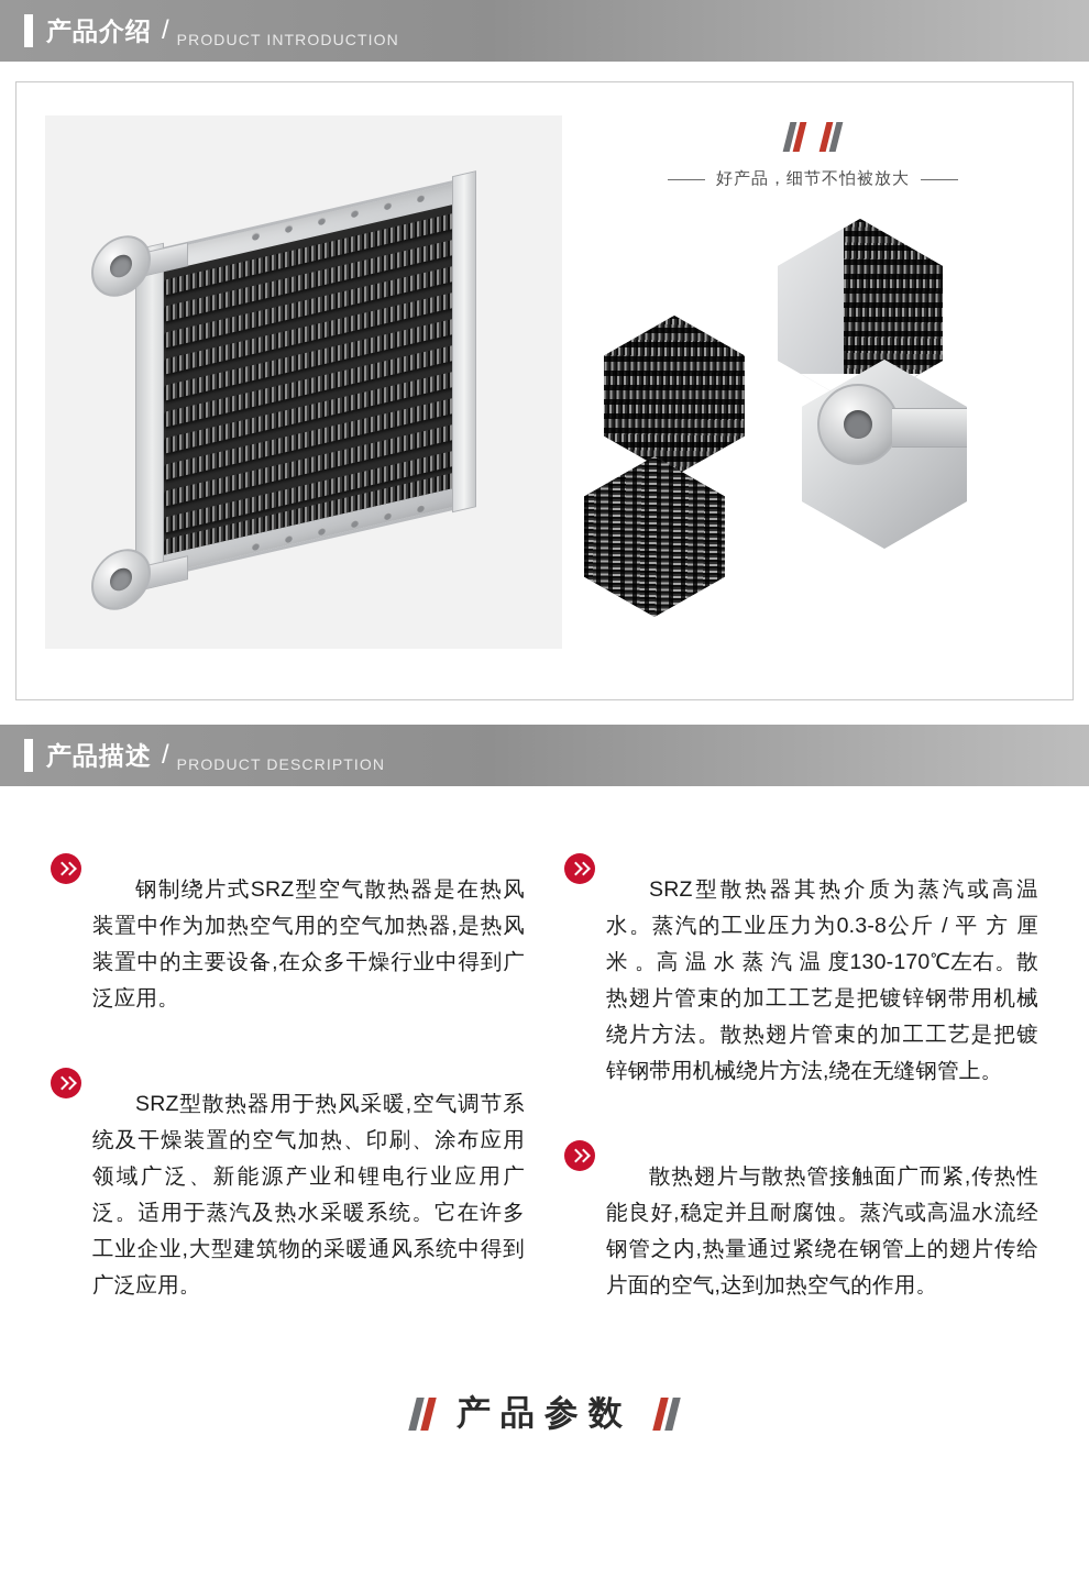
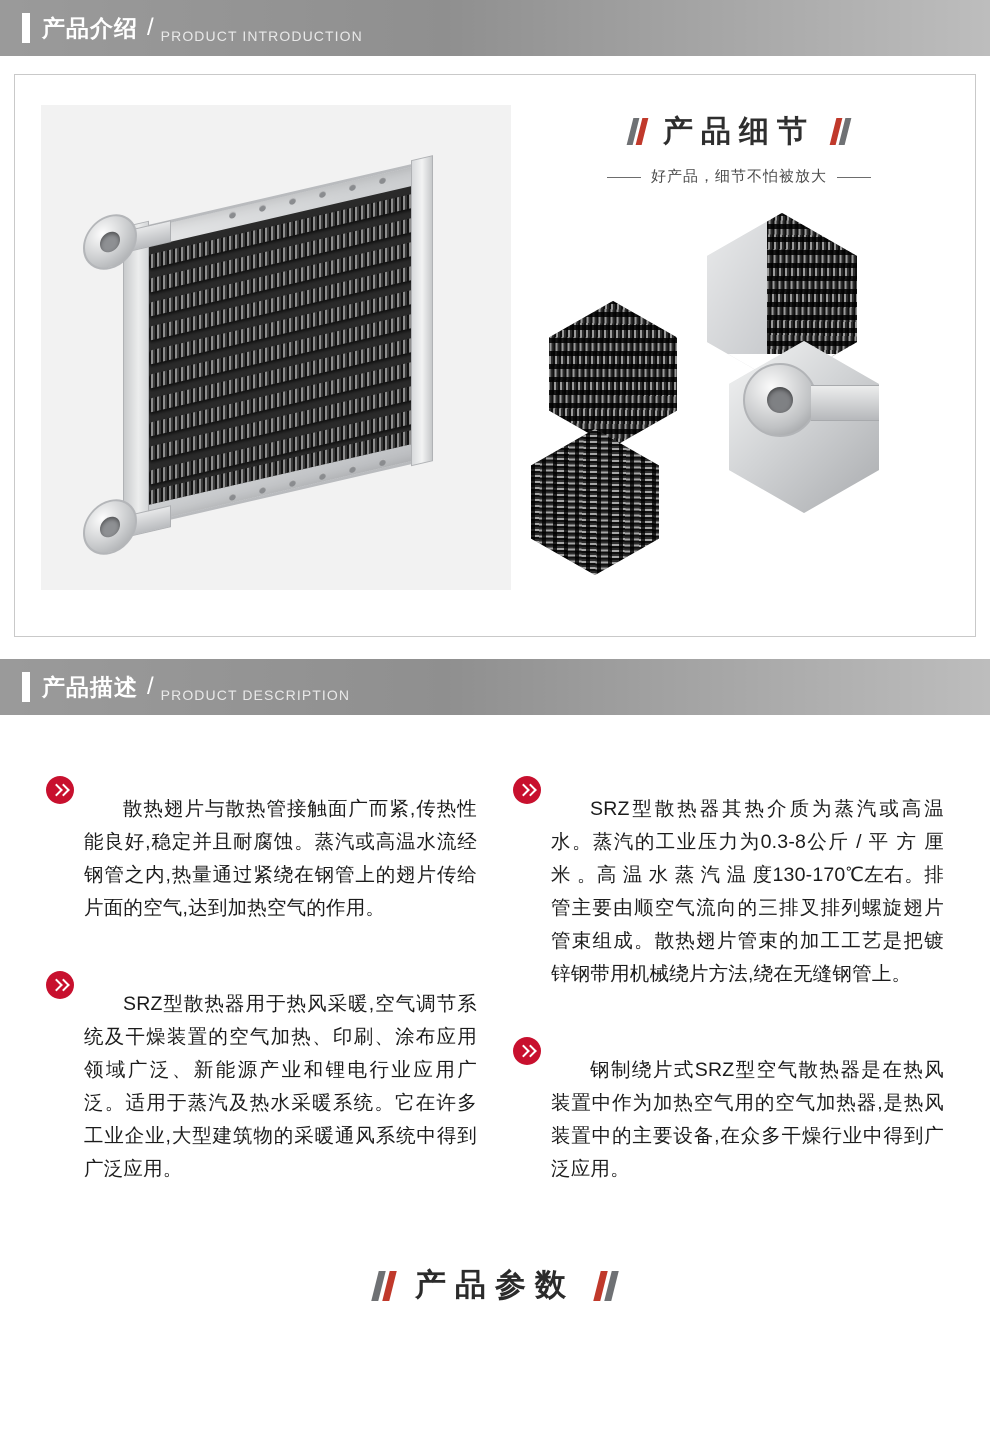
  产品介绍
  /
  PRODUCT INTRODUCTION
+ 产品细节
  好产品，细节不怕被放大
  产品描述
  /
  PRODUCT DESCRIPTION
- 钢制绕片式SRZ型空气散热器是在热风装置中作为加热空气用的空气加热器,是热风装置中的主要设备,在众多干燥行业中得到广泛应用。
+ 散热翅片与散热管接触面广而紧,传热性能良好,稳定并且耐腐蚀。蒸汽或高温水流经钢管之内,热量通过紧绕在钢管上的翅片传给片面的空气,达到加热空气的作用。
  SRZ型散热器用于热风采暖,空气调节系统及干燥装置的空气加热、印刷、涂布应用领域广泛、新能源产业和锂电行业应用广泛。适用于蒸汽及热水采暖系统。它在许多工业企业,大型建筑物的采暖通风系统中得到广泛应用。
- SRZ型散热器其热介质为蒸汽或高温水。蒸汽的工业压力为0.3-8公斤 / 平 方 厘 米 。高 温 水 蒸 汽 温 度130-170℃左右。散热翅片管束的加工工艺是把镀锌钢带用机械绕片方法。散热翅片管束的加工工艺是把镀锌钢带用机械绕片方法,绕在无缝钢管上。
+ SRZ型散热器其热介质为蒸汽或高温水。蒸汽的工业压力为0.3-8公斤 / 平 方 厘 米 。高 温 水 蒸 汽 温 度130-170℃左右。排管主要由顺空气流向的三排叉排列螺旋翅片管束组成。散热翅片管束的加工工艺是把镀锌钢带用机械绕片方法,绕在无缝钢管上。
- 散热翅片与散热管接触面广而紧,传热性能良好,稳定并且耐腐蚀。蒸汽或高温水流经钢管之内,热量通过紧绕在钢管上的翅片传给片面的空气,达到加热空气的作用。
+ 钢制绕片式SRZ型空气散热器是在热风装置中作为加热空气用的空气加热器,是热风装置中的主要设备,在众多干燥行业中得到广泛应用。
  产品参数
